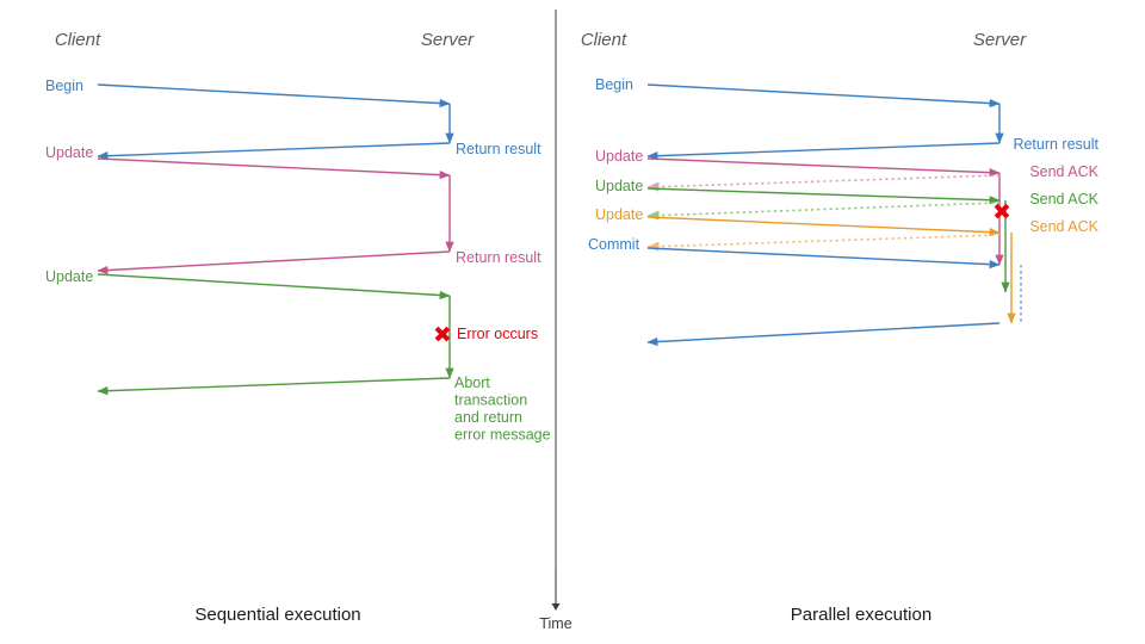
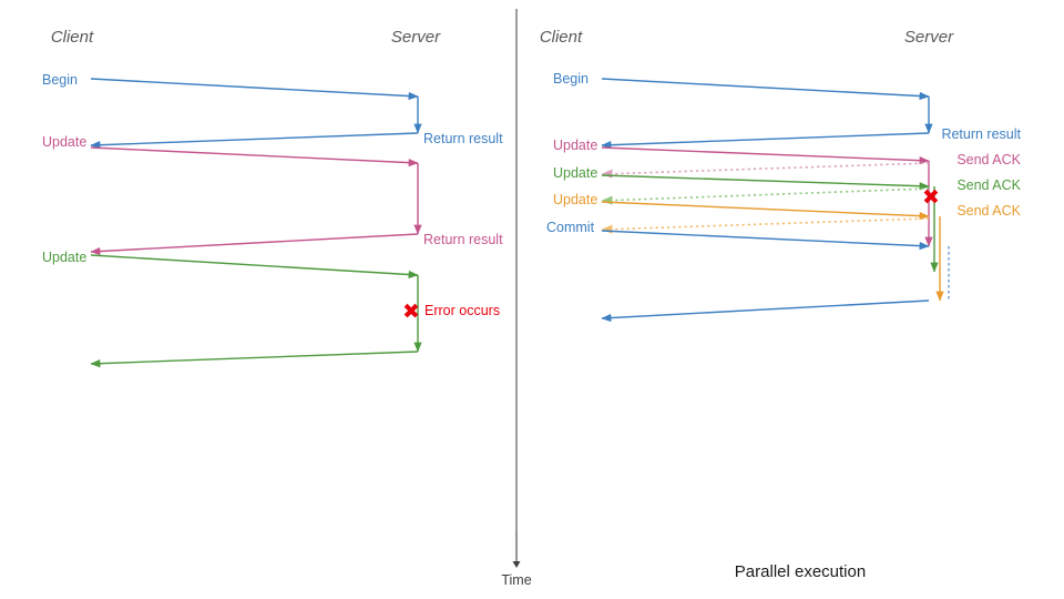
  Client
  Server
  Begin
  Return result
  Update
  Return result
  Update
  ✖
  Error occurs
- Abort transaction and return error message
- Sequential execution
  Client
  Server
  Begin
  Return result
  Update
  Send ACK
  Update
  Send ACK
  Update
  Send ACK
  Commit
  ✖
  Parallel execution
  Time
